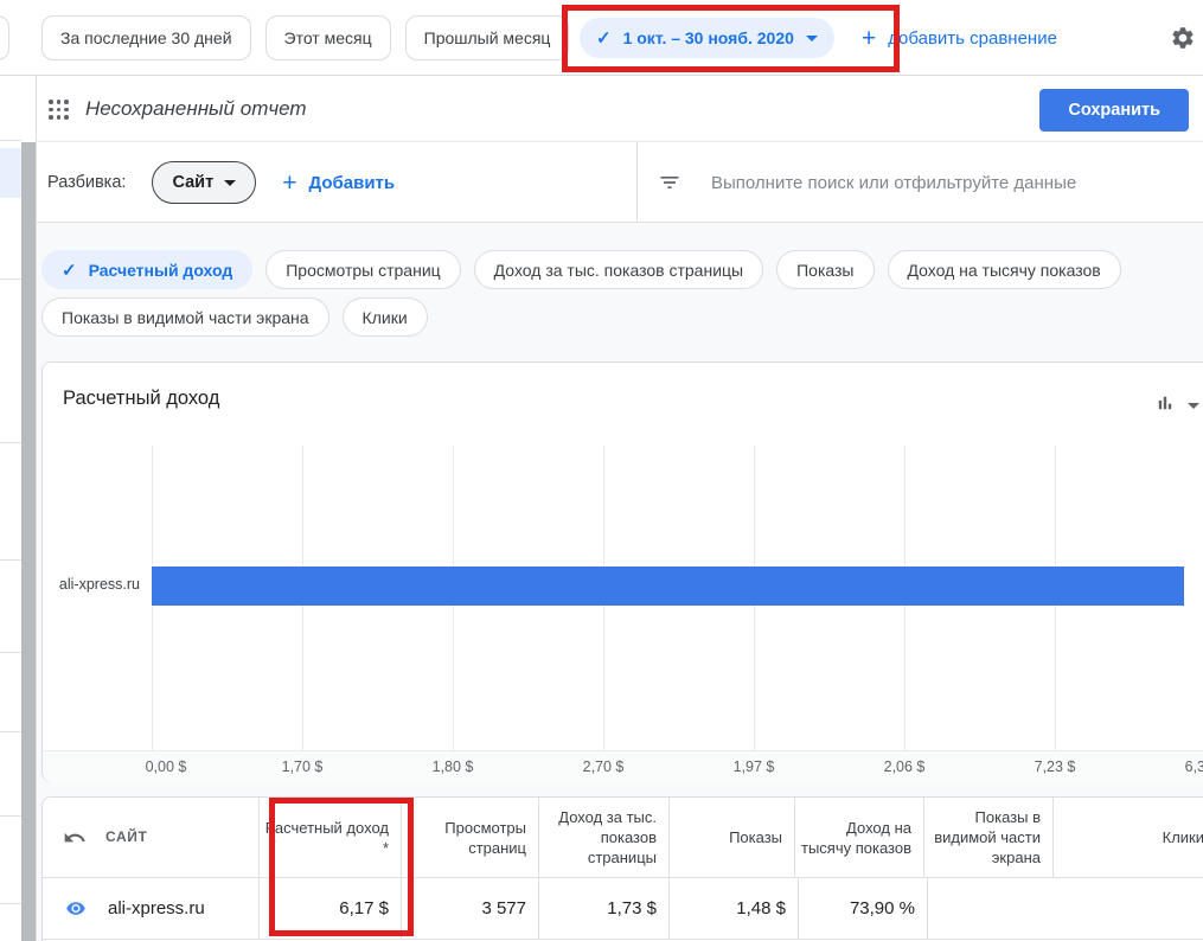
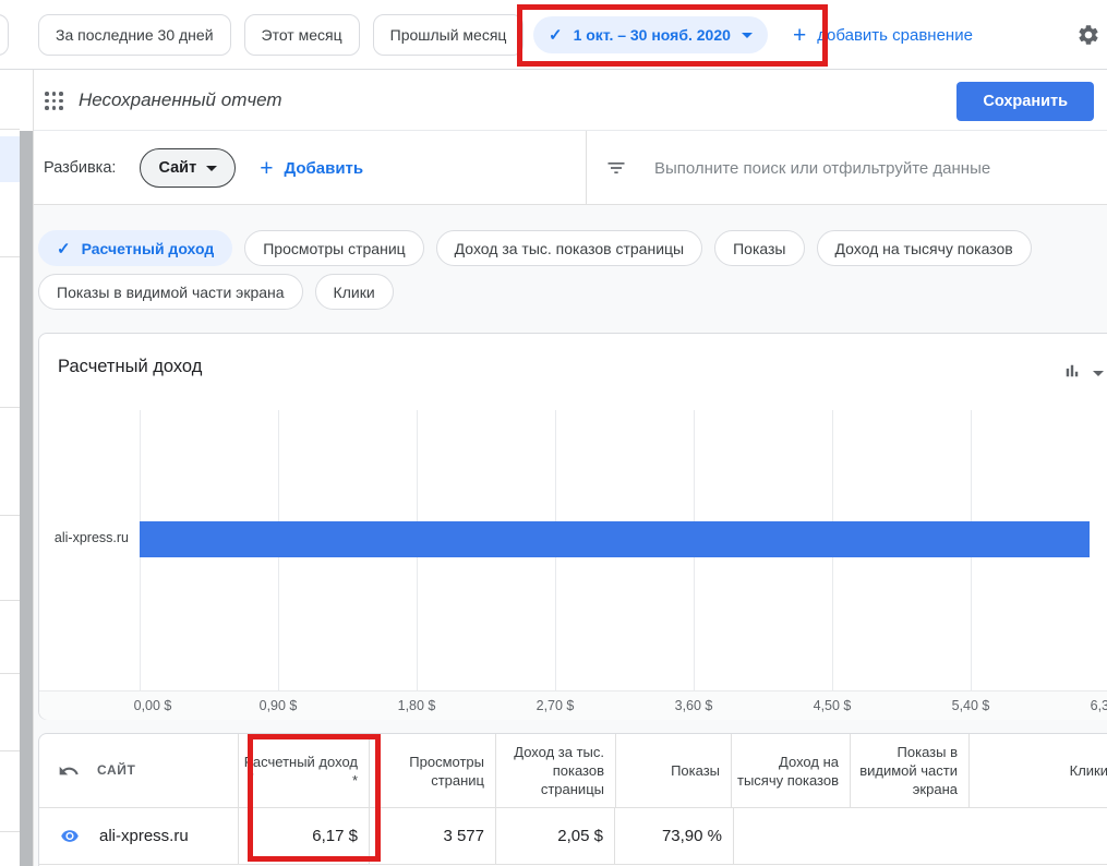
  За последние 30 дней
  Этот месяц
  Прошлый месяц
  ✓
  1 окт. – 30 нояб. 2020
  +
  добавить сравнение
  Несохраненный отчет
  Сохранить
  Разбивка:
  Сайт
  +
  Добавить
  Выполните поиск или отфильтруйте данные
  ✓
  Расчетный доход
  Просмотры страниц
  Доход за тыс. показов страницы
  Показы
  Доход на тысячу показов
  Показы в видимой части экрана
  Клики
  Расчетный доход
  ali-xpress.ru
  0,00 $
- 1,70 $
+ 0,90 $
  1,80 $
  2,70 $
- 1,97 $
+ 3,60 $
- 2,06 $
+ 4,50 $
- 7,23 $
+ 5,40 $
  САЙТ
  ↓
  Расчетный доход *
  Просмотры страниц
  Доход за тыс. показов страницы
  Показы
  Доход на тысячу показов
  Показы в видимой части экрана
  Клики
  ali-xpress.ru
  6,17 $
  3 577
- 1,73 $
- 1,48 $
+ 2,05 $
  73,90 %
